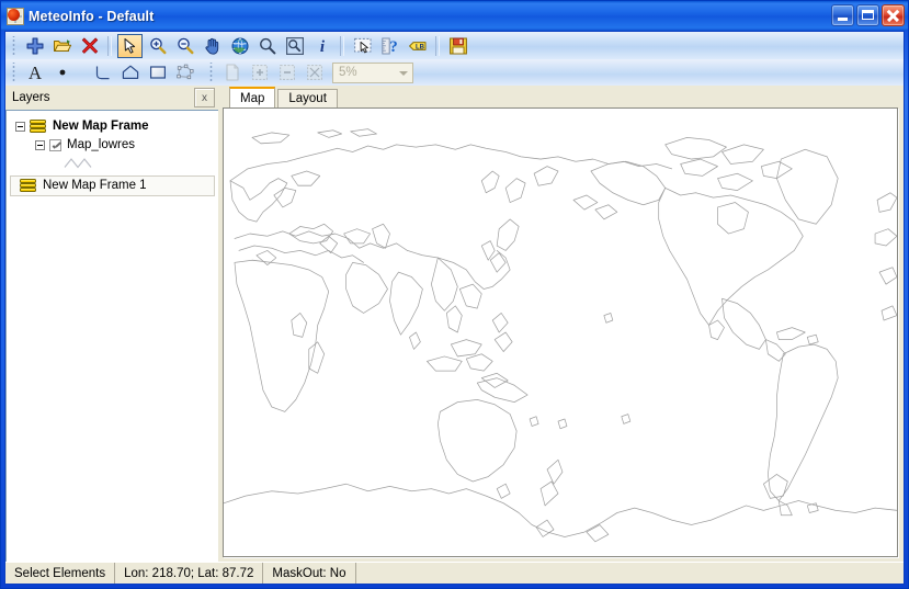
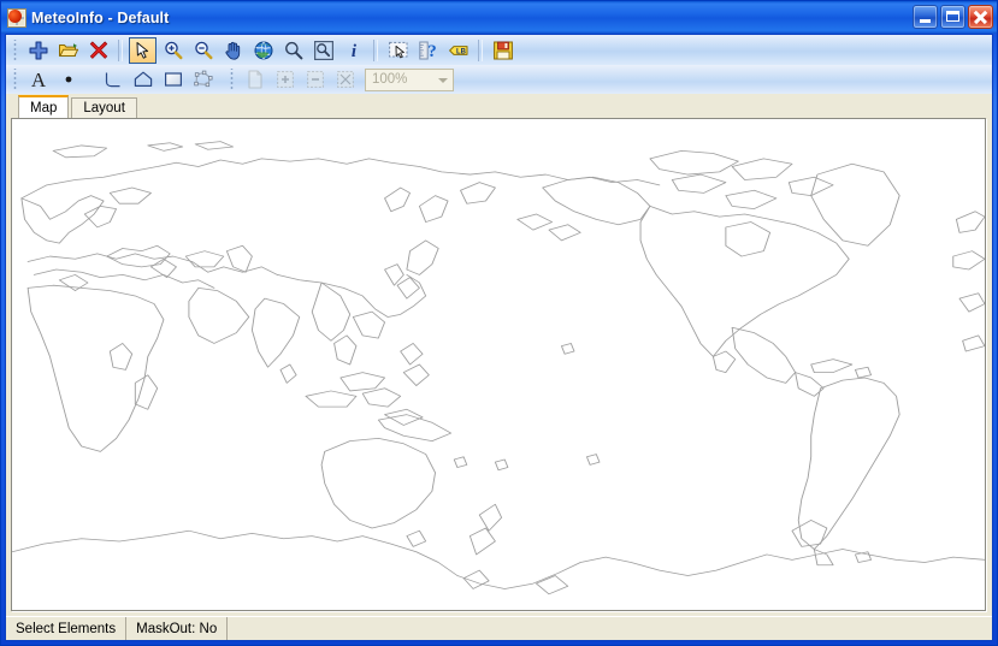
  MeteoInfo - Default
  i
  ?
  A
- 5%
+ 100%
- Layers
- x
- New Map Frame
- Map_lowres
- New Map Frame 1
  Map
  Layout
  Select Elements
- Lon: 218.70; Lat: 87.72
  MaskOut: No
